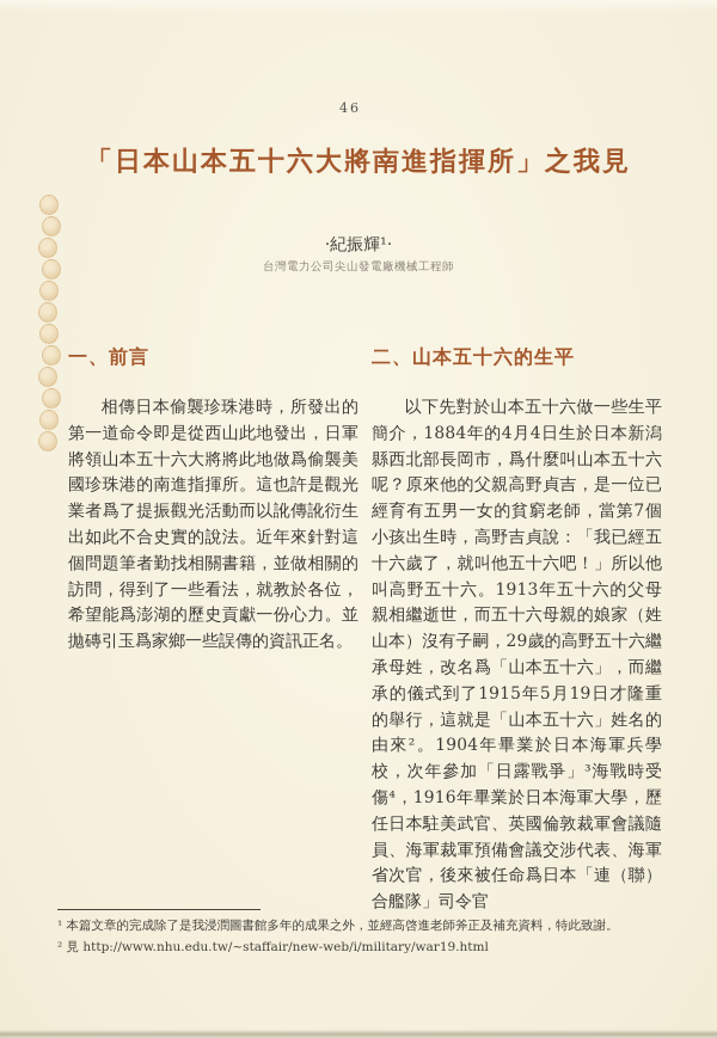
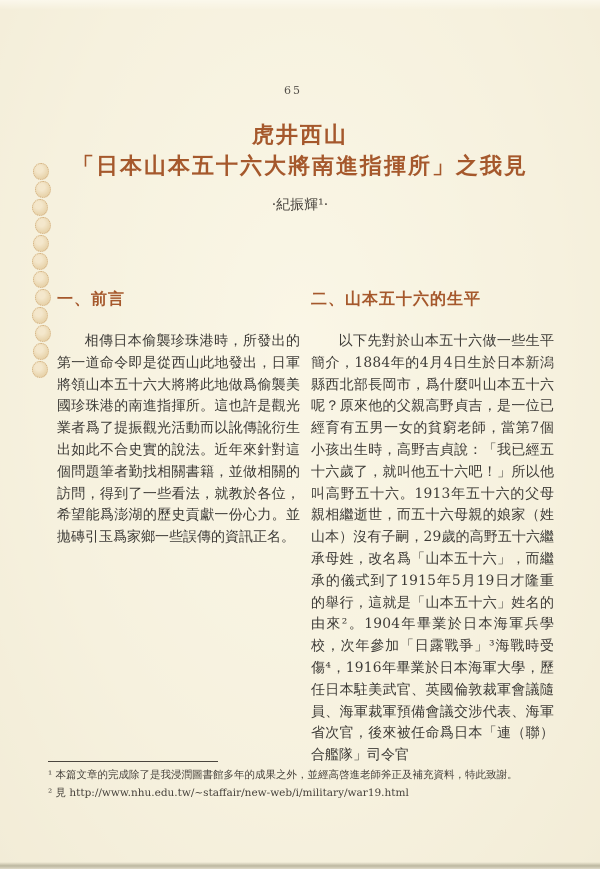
- 46
+ 65
+ 虎井西山
  「日本山本五十六大將南進指揮所」之我見
  ·紀振輝¹·
- 台灣電力公司尖山發電廠機械工程師
  一、前言
  相傳日本偷襲珍珠港時，所發出的第一道命令即是從西山此地發出，日軍將領山本五十六大將將此地做爲偷襲美國珍珠港的南進指揮所。這也許是觀光業者爲了提振觀光活動而以訛傳訛衍生出如此不合史實的說法。近年來針對這個問題筆者勤找相關書籍，並做相關的訪問，得到了一些看法，就教於各位，希望能爲澎湖的歷史貢獻一份心力。並拋磚引玉爲家鄉一些誤傳的資訊正名。
  二、山本五十六的生平
  以下先對於山本五十六做一些生平簡介，1884年的4月4日生於日本新潟縣西北部長岡市，爲什麼叫山本五十六呢？原來他的父親高野貞吉，是一位已經育有五男一女的貧窮老師，當第7個小孩出生時，高野吉貞說：「我已經五十六歲了，就叫他五十六吧！」所以他叫高野五十六。1913年五十六的父母親相繼逝世，而五十六母親的娘家（姓山本）沒有子嗣，29歲的高野五十六繼承母姓，改名爲「山本五十六」，而繼承的儀式到了1915年5月19日才隆重的舉行，這就是「山本五十六」姓名的由來²。1904年畢業於日本海軍兵學校，次年參加「日露戰爭」³海戰時受傷⁴，1916年畢業於日本海軍大學，歷任日本駐美武官、英國倫敦裁軍會議隨員、海軍裁軍預備會議交涉代表、海軍省次官，後來被任命爲日本「連（聯）合艦隊」司令官
  ¹ 本篇文章的完成除了是我浸潤圖書館多年的成果之外，並經高啓進老師斧正及補充資料，特此致謝。
  ² 見 http://www.nhu.edu.tw/~staffair/new-web/i/military/war19.html
